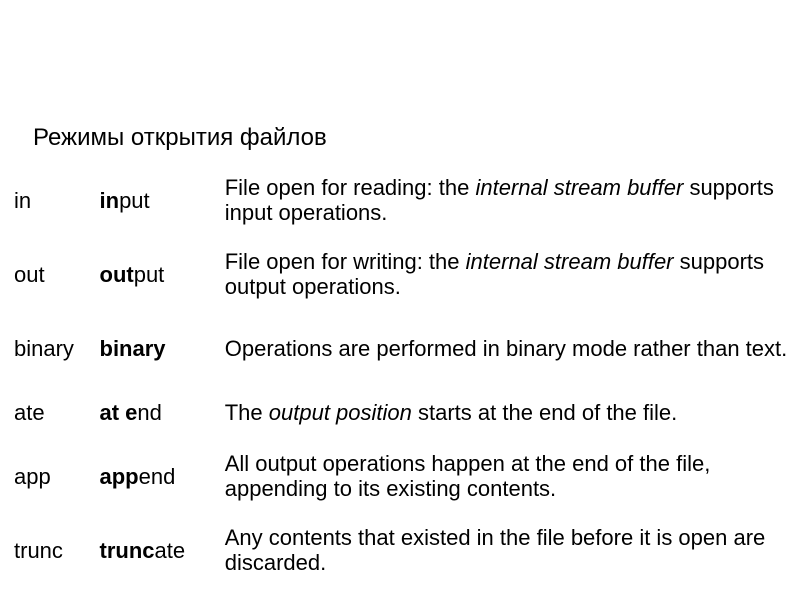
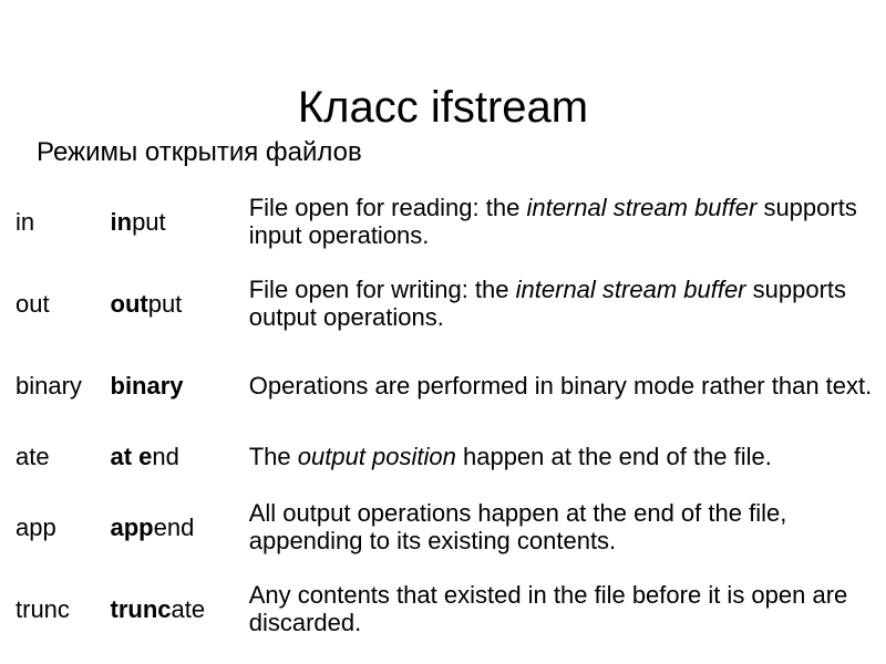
+ Класс ifstream
  Режимы открытия файлов
  in	input	File open for reading: the internal stream buffer supports input operations.
  out	output	File open for writing: the internal stream buffer supports output operations.
  binary	binary	Operations are performed in binary mode rather than text.
- ate	at end	The output position starts at the end of the file.
+ ate	at end	The output position happen at the end of the file.
  app	append	All output operations happen at the end of the file, appending to its existing contents.
  trunc	truncate	Any contents that existed in the file before it is open are discarded.
